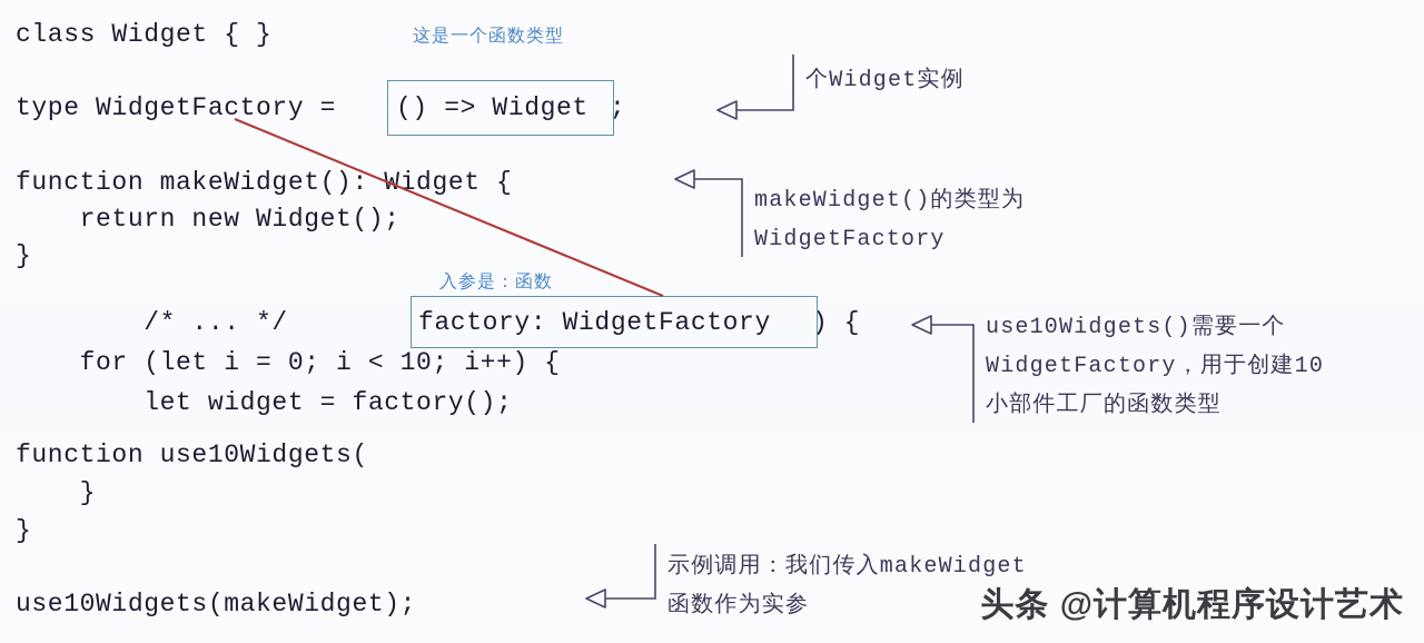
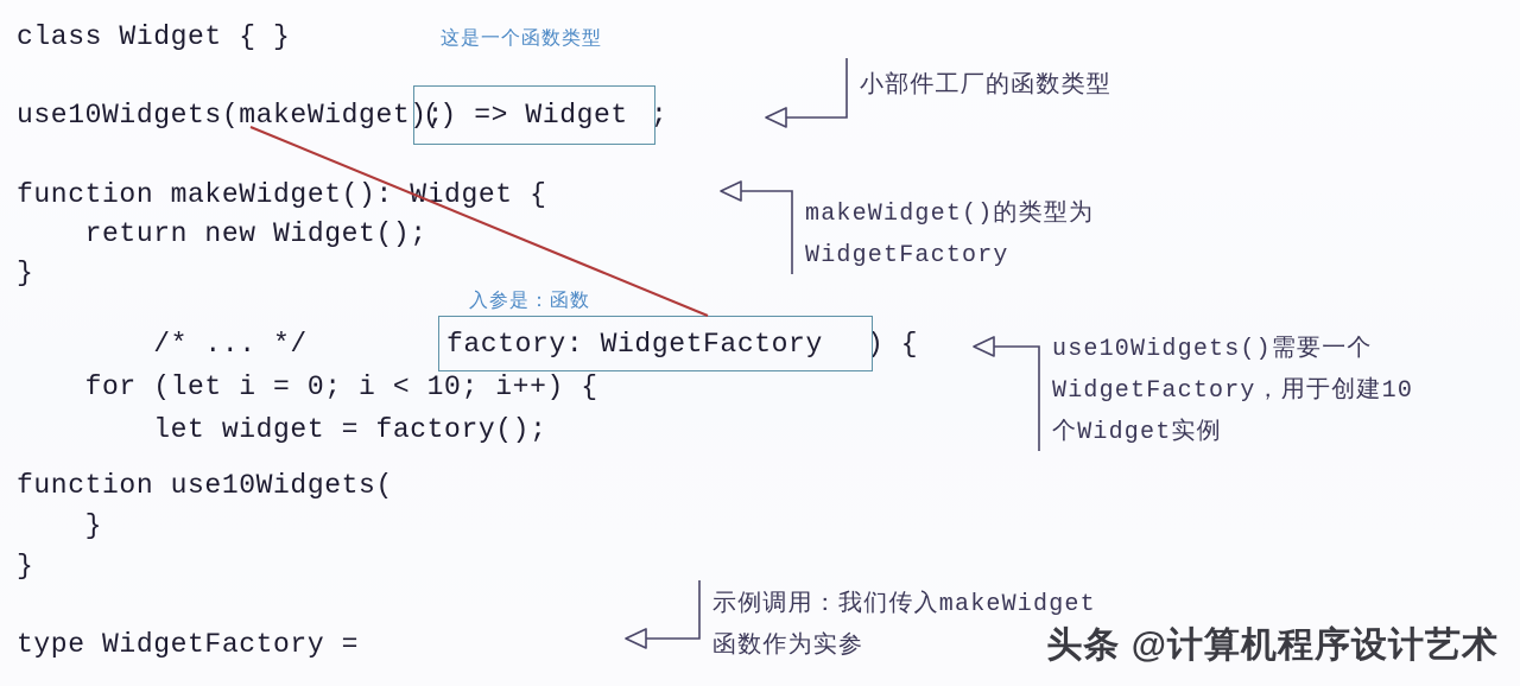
  class Widget { }
- type WidgetFactory =
+ use10Widgets(makeWidget);
  () => Widget
  ;
  function makeWidget(): Widget {
  return new Widget();
  }
  /* ... */
  factory: WidgetFactory
  ) {
  for (let i = 0; i < 10; i++) {
  let widget = factory();
  function use10Widgets(
  }
  }
- use10Widgets(makeWidget);
+ type WidgetFactory =
  这是一个函数类型
  入参是：函数
- 个Widget实例
+ 小部件工厂的函数类型
  makeWidget()的类型为
  WidgetFactory
  use10Widgets()需要一个
  WidgetFactory，用于创建10
- 小部件工厂的函数类型
+ 个Widget实例
  示例调用：我们传入makeWidget
  函数作为实参
  头条 @计算机程序设计艺术
